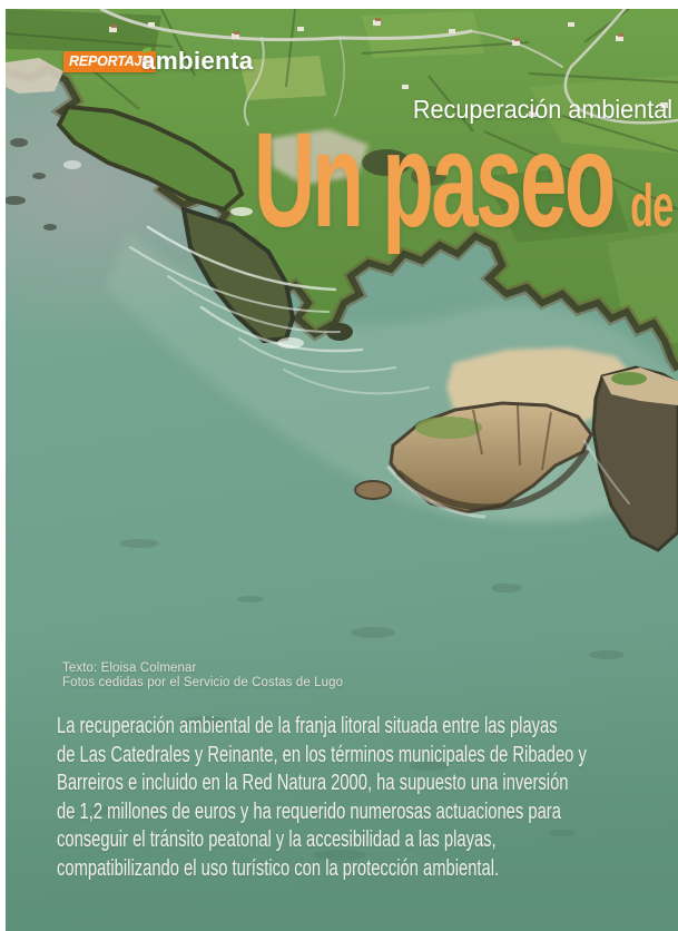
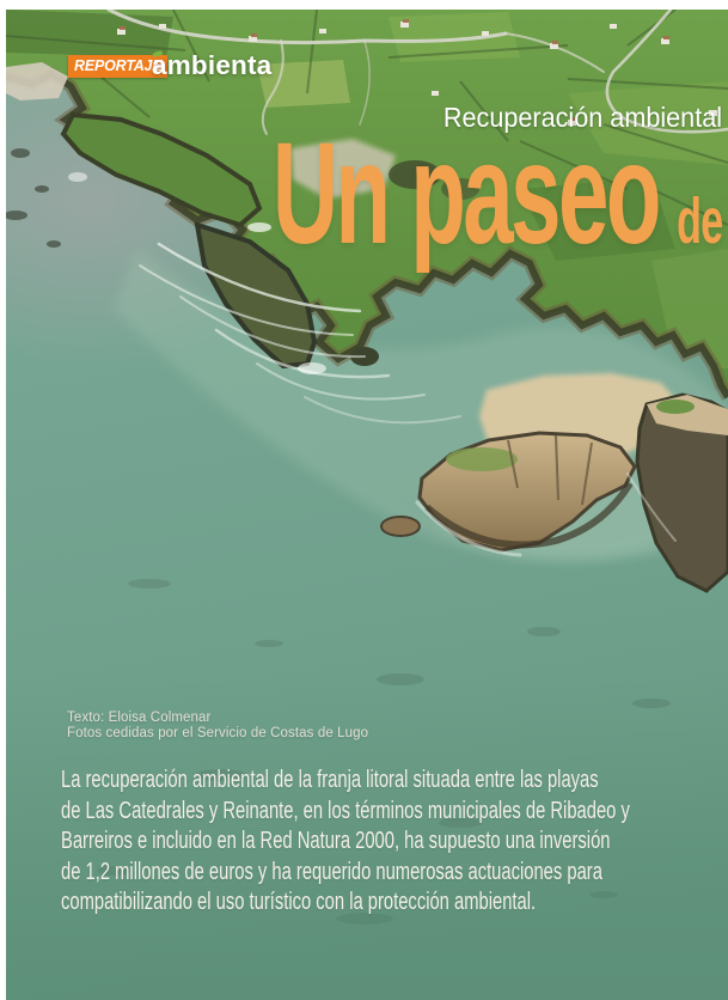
  REPORTAJE
  ambienta
  Recuperación ambiental
  Un paseo de
  Texto: Eloisa Colmenar
  Fotos cedidas por el Servicio de Costas de Lugo
  La recuperación ambiental de la franja litoral situada entre las playas
  de Las Catedrales y Reinante, en los términos municipales de Ribadeo y
  Barreiros e incluido en la Red Natura 2000, ha supuesto una inversión
  de 1,2 millones de euros y ha requerido numerosas actuaciones para
- conseguir el tránsito peatonal y la accesibilidad a las playas,
  compatibilizando el uso turístico con la protección ambiental.
